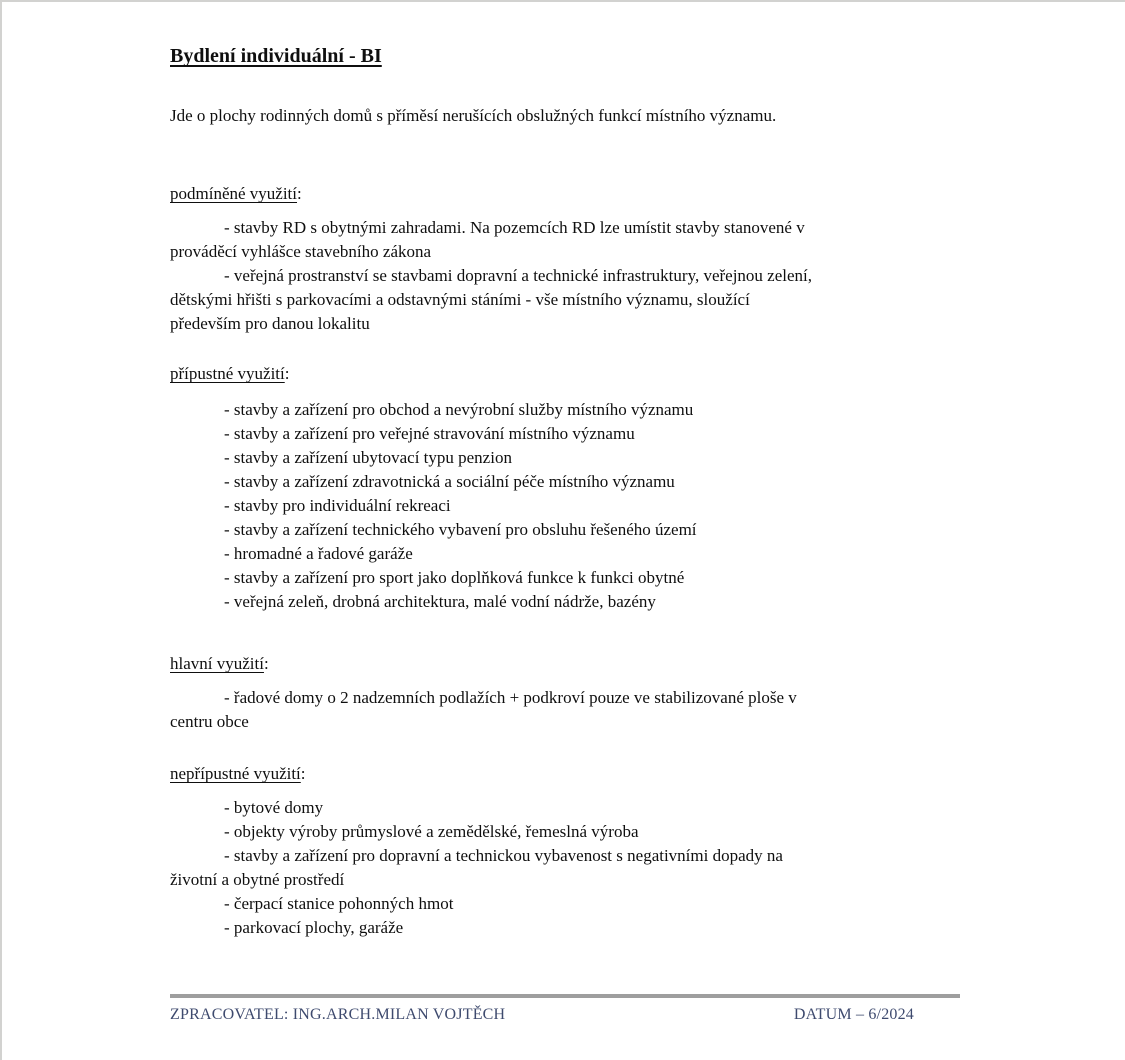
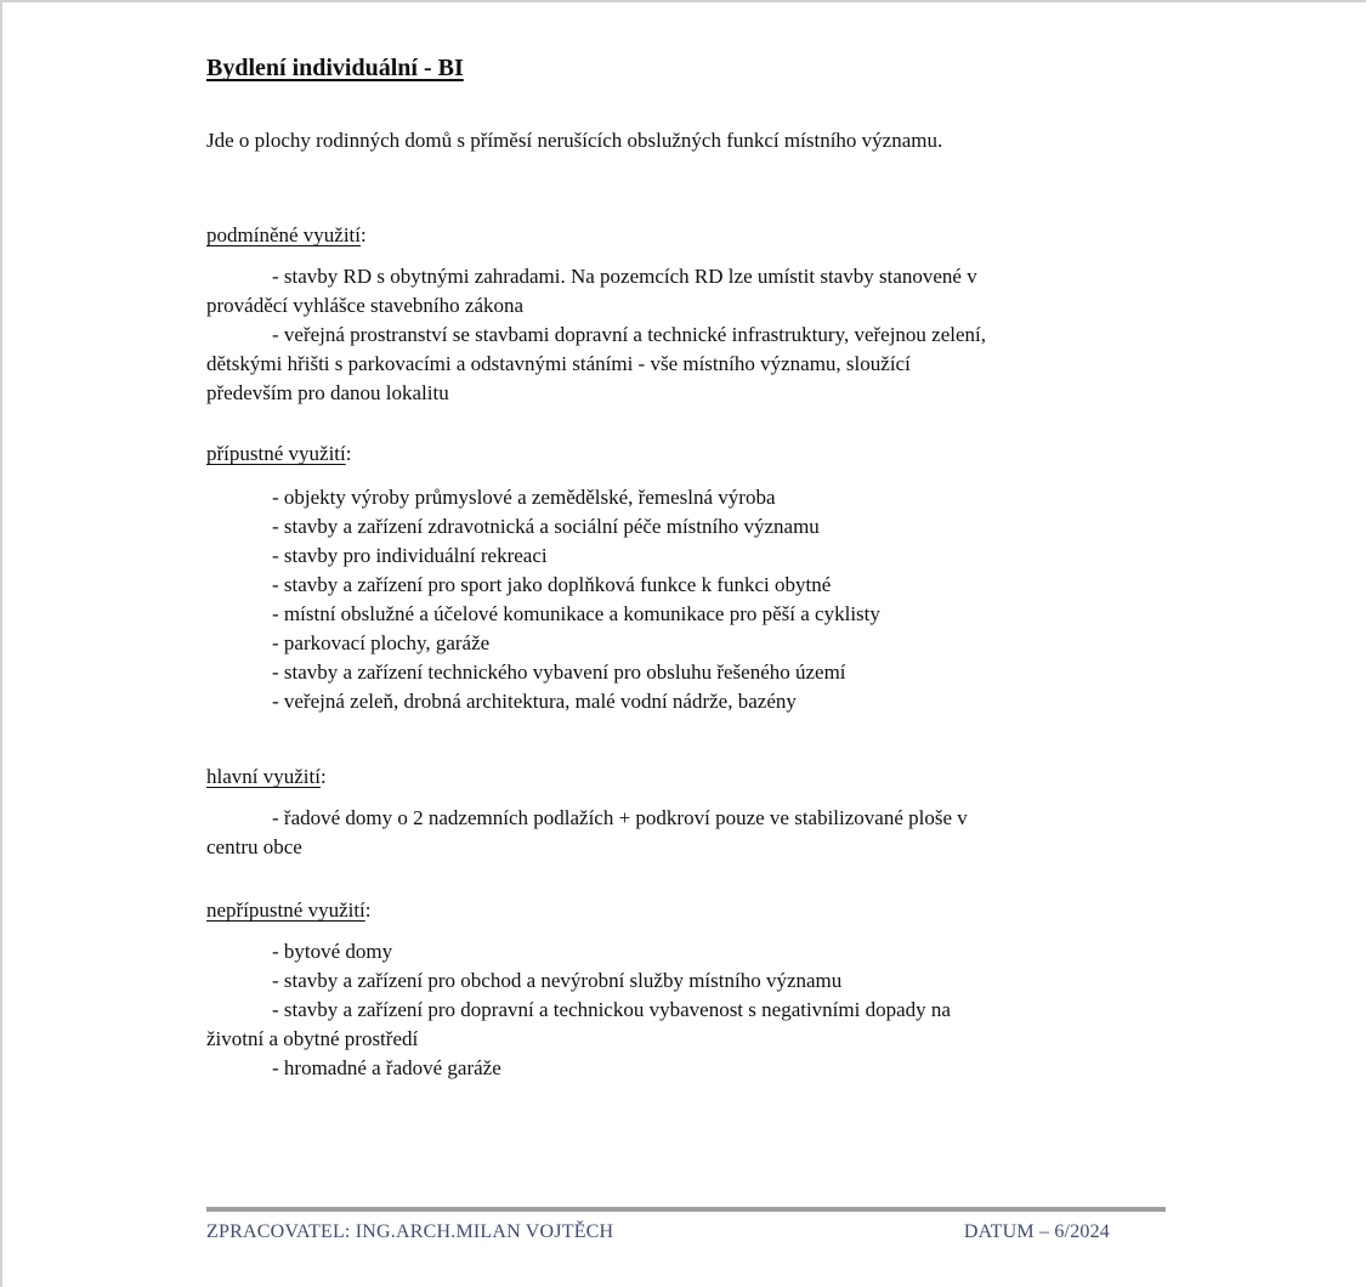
  Bydlení individuální - BI
  Jde o plochy rodinných domů s příměsí nerušících obslužných funkcí místního významu.
  podmíněné využití:
  - stavby RD s obytnými zahradami. Na pozemcích RD lze umístit stavby stanovené v
  prováděcí vyhlášce stavebního zákona
  - veřejná prostranství se stavbami dopravní a technické infrastruktury, veřejnou zelení,
  dětskými hřišti s parkovacími a odstavnými stáními - vše místního významu, sloužící
  především pro danou lokalitu
  přípustné využití:
- - stavby a zařízení pro obchod a nevýrobní služby místního významu
+ - objekty výroby průmyslové a zemědělské, řemeslná výroba
- - stavby a zařízení pro veřejné stravování místního významu
- - stavby a zařízení ubytovací typu penzion
  - stavby a zařízení zdravotnická a sociální péče místního významu
  - stavby pro individuální rekreaci
- - stavby a zařízení technického vybavení pro obsluhu řešeného území
+ - stavby a zařízení pro sport jako doplňková funkce k funkci obytné
+ - místní obslužné a účelové komunikace a komunikace pro pěší a cyklisty
- - hromadné a řadové garáže
+ - parkovací plochy, garáže
- - stavby a zařízení pro sport jako doplňková funkce k funkci obytné
+ - stavby a zařízení technického vybavení pro obsluhu řešeného území
  - veřejná zeleň, drobná architektura, malé vodní nádrže, bazény
  hlavní využití:
  - řadové domy o 2 nadzemních podlažích + podkroví pouze ve stabilizované ploše v
  centru obce
  nepřípustné využití:
  - bytové domy
- - objekty výroby průmyslové a zemědělské, řemeslná výroba
+ - stavby a zařízení pro obchod a nevýrobní služby místního významu
  - stavby a zařízení pro dopravní a technickou vybavenost s negativními dopady na
  životní a obytné prostředí
- - čerpací stanice pohonných hmot
- - parkovací plochy, garáže
+ - hromadné a řadové garáže
  ZPRACOVATEL: ING.ARCH.MILAN VOJTĚCH
  DATUM – 6/2024
